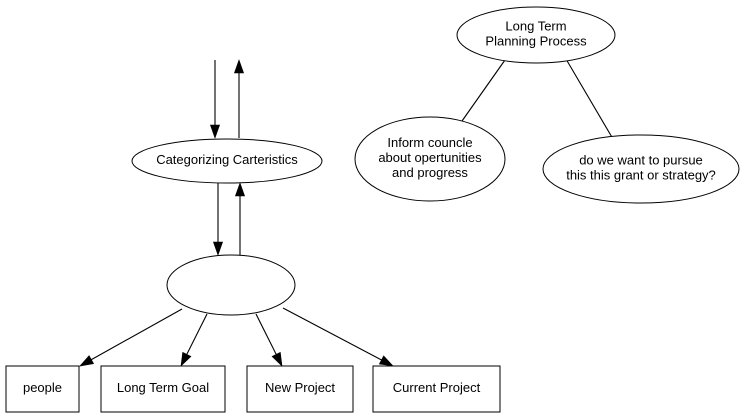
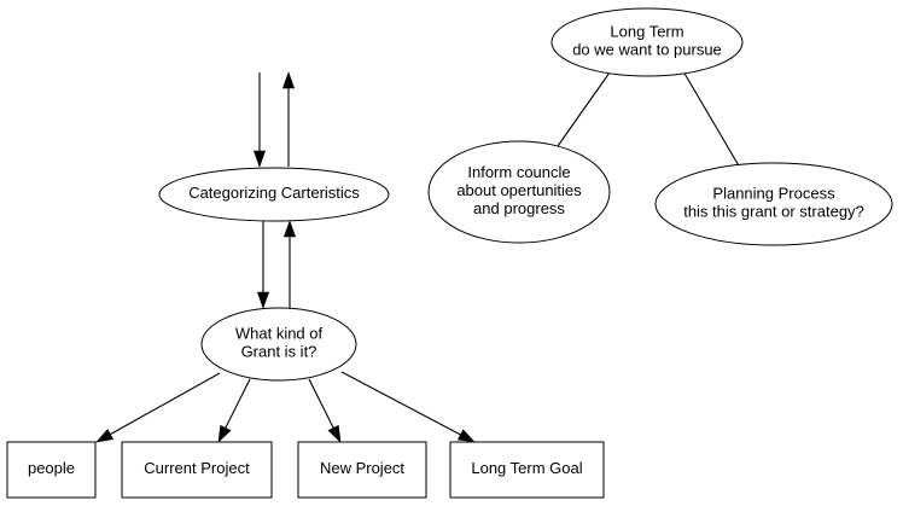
  Categorizing Carteristics
+ What kind of Grant is it?
- Long Term Planning Process
+ Long Term do we want to pursue
  Inform councle about opertunities and progress
- do we want to pursue this this grant or strategy?
+ Planning Process this this grant or strategy?
  people
- Long Term Goal
+ Current Project
  New Project
- Current Project
+ Long Term Goal
